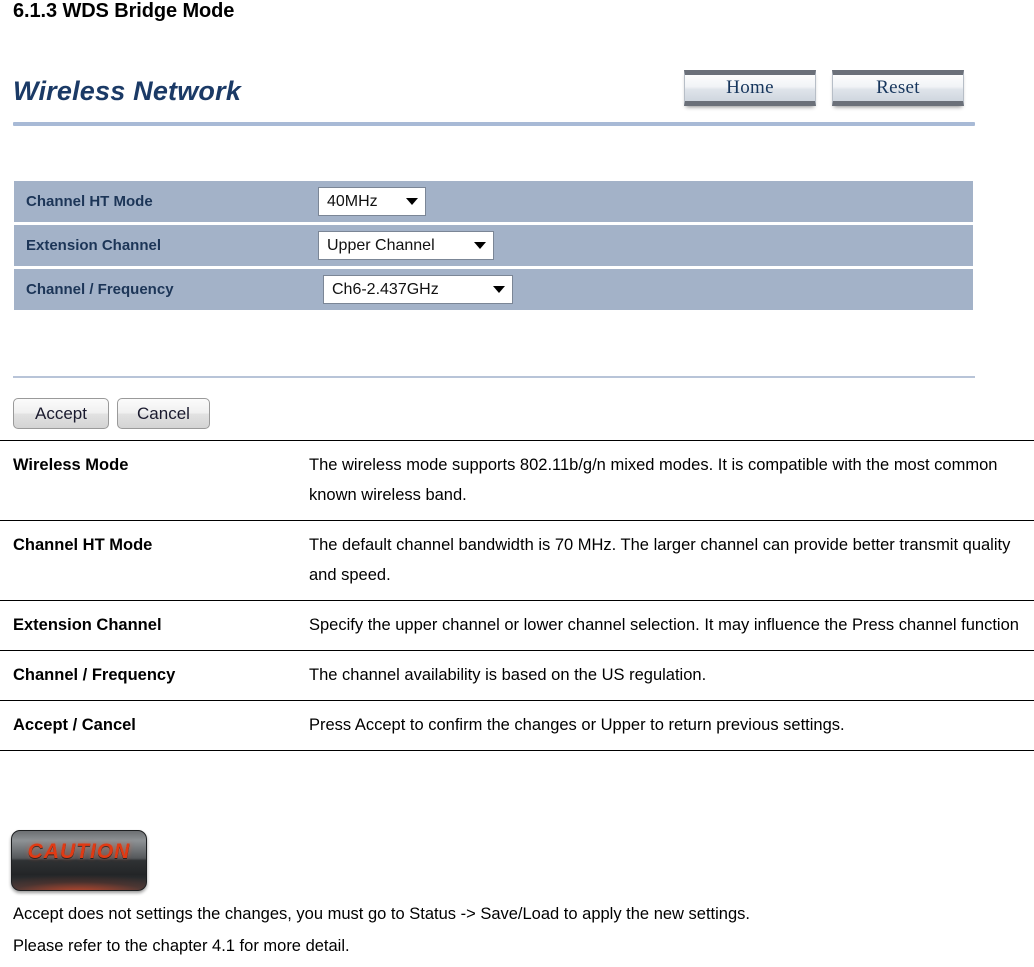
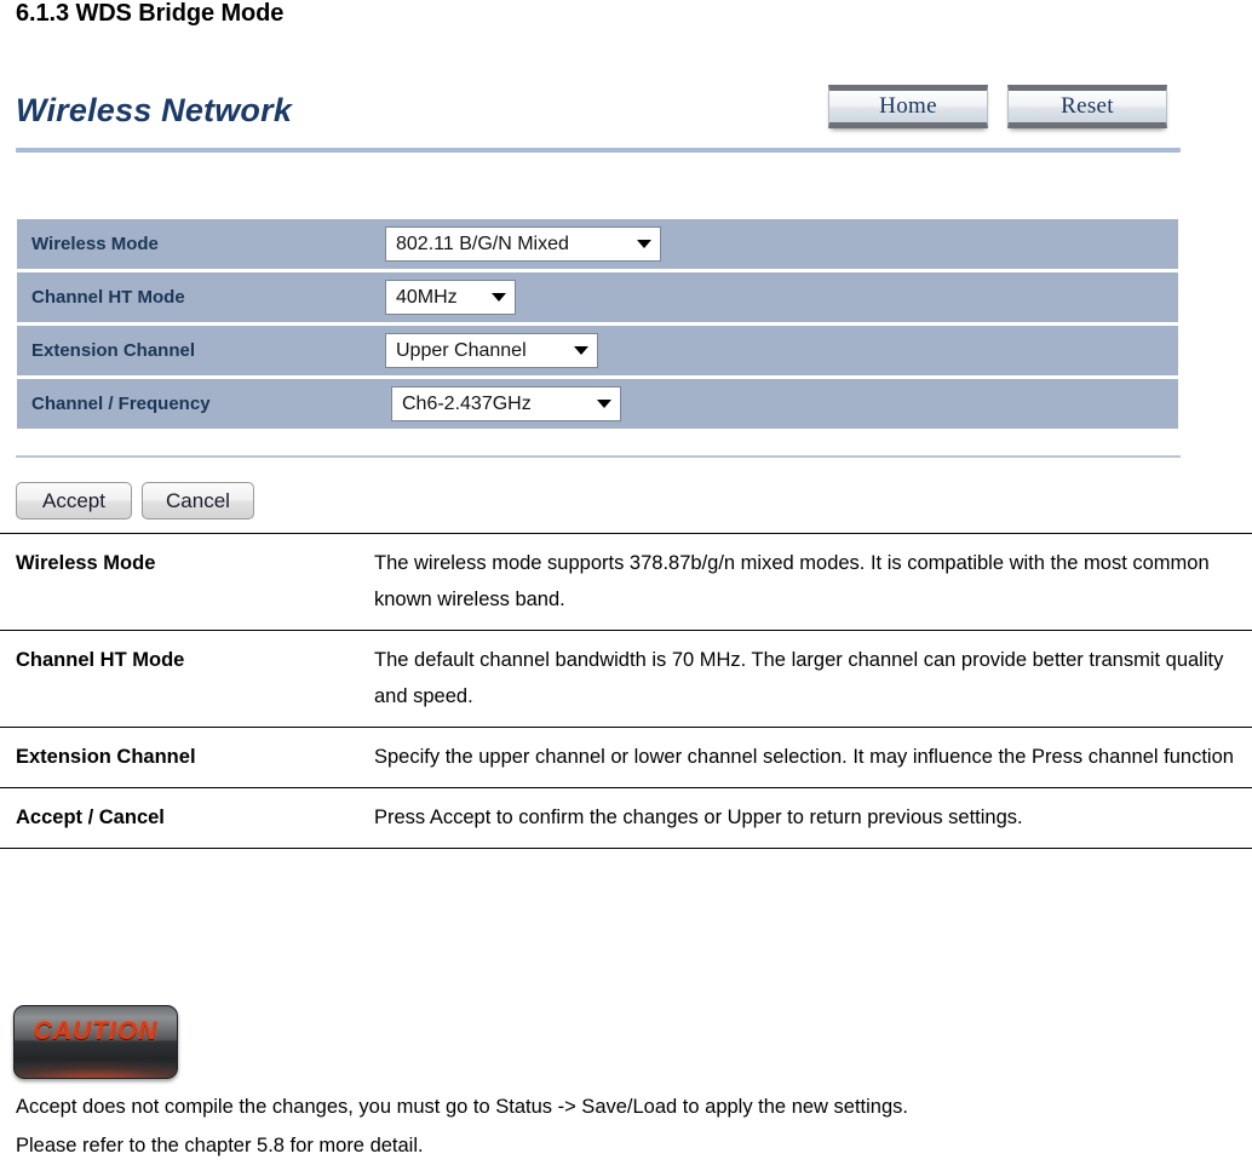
  6.1.3 WDS Bridge Mode
  Wireless Network
  Home
  Reset
+ Wireless Mode	802.11 B/G/N Mixed
  Channel HT Mode	40MHz
  Extension Channel	Upper Channel
  Channel / Frequency	Ch6-2.437GHz
  Accept
  Cancel
- Wireless Mode	The wireless mode supports 802.11b/g/n mixed modes. It is compatible with the most common known wireless band.
+ Wireless Mode	The wireless mode supports 378.87b/g/n mixed modes. It is compatible with the most common known wireless band.
  Channel HT Mode	The default channel bandwidth is 70 MHz. The larger channel can provide better transmit quality and speed.
  Extension Channel	Specify the upper channel or lower channel selection. It may influence the Press channel function
- Channel / Frequency	The channel availability is based on the US regulation.
  Accept / Cancel	Press Accept to confirm the changes or Upper to return previous settings.
  CAUTION
- Accept does not settings the changes, you must go to Status -> Save/Load to apply the new settings.
+ Accept does not compile the changes, you must go to Status -> Save/Load to apply the new settings.
- Please refer to the chapter 4.1 for more detail.
+ Please refer to the chapter 5.8 for more detail.
